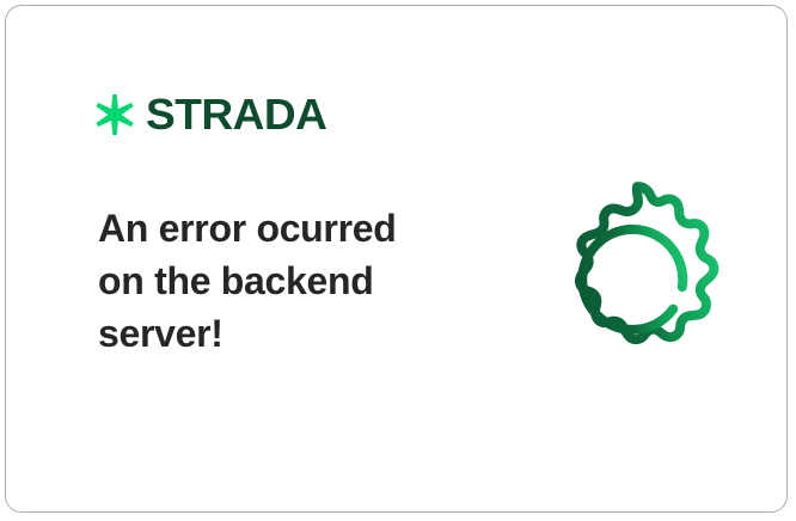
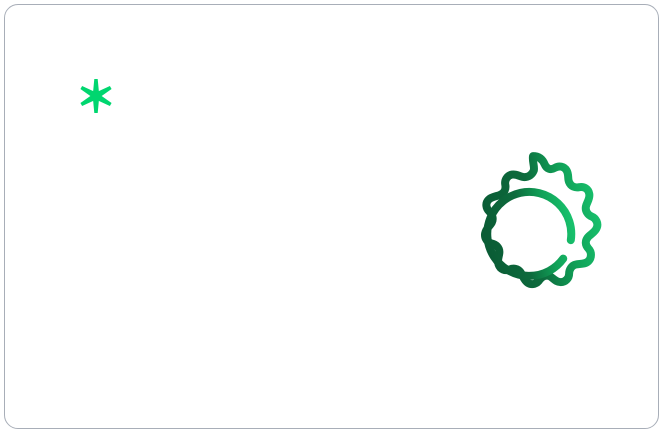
- STRADA
- An error ocurred
- on the backend
- server!
